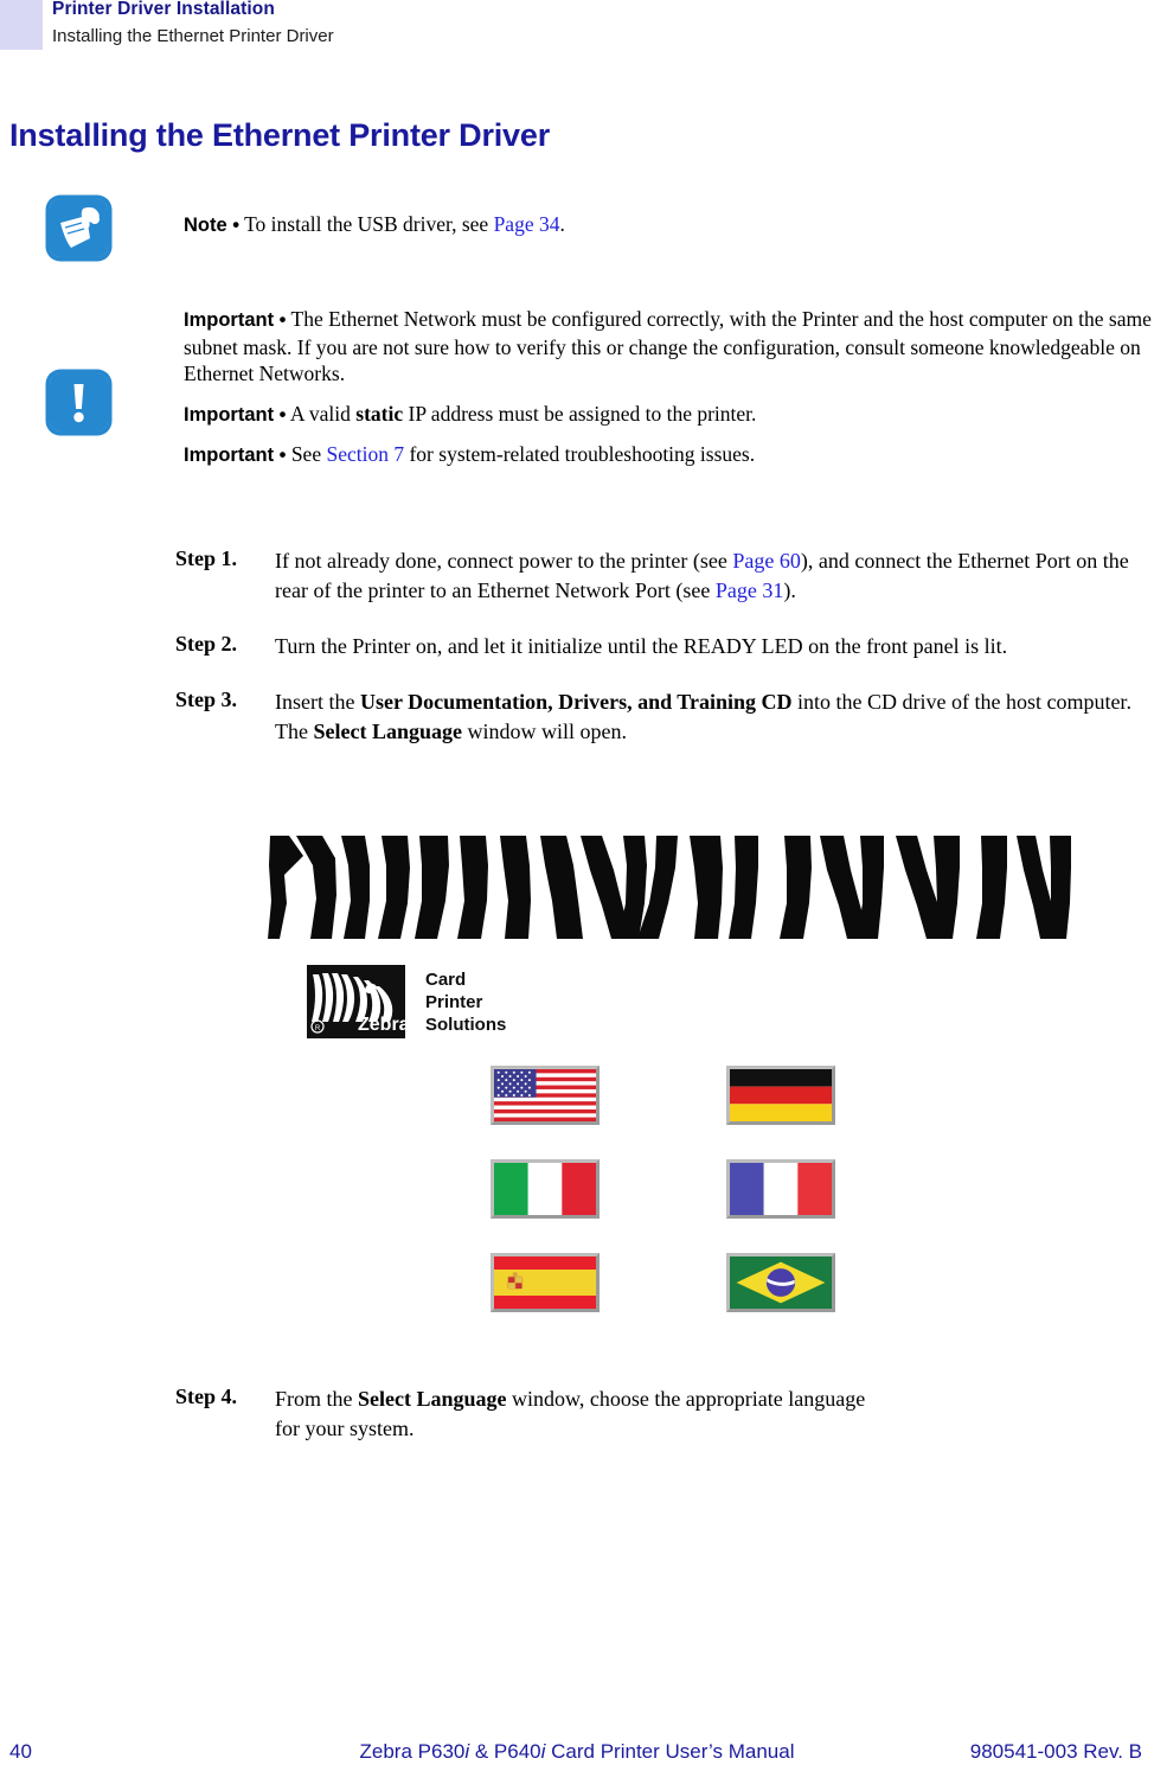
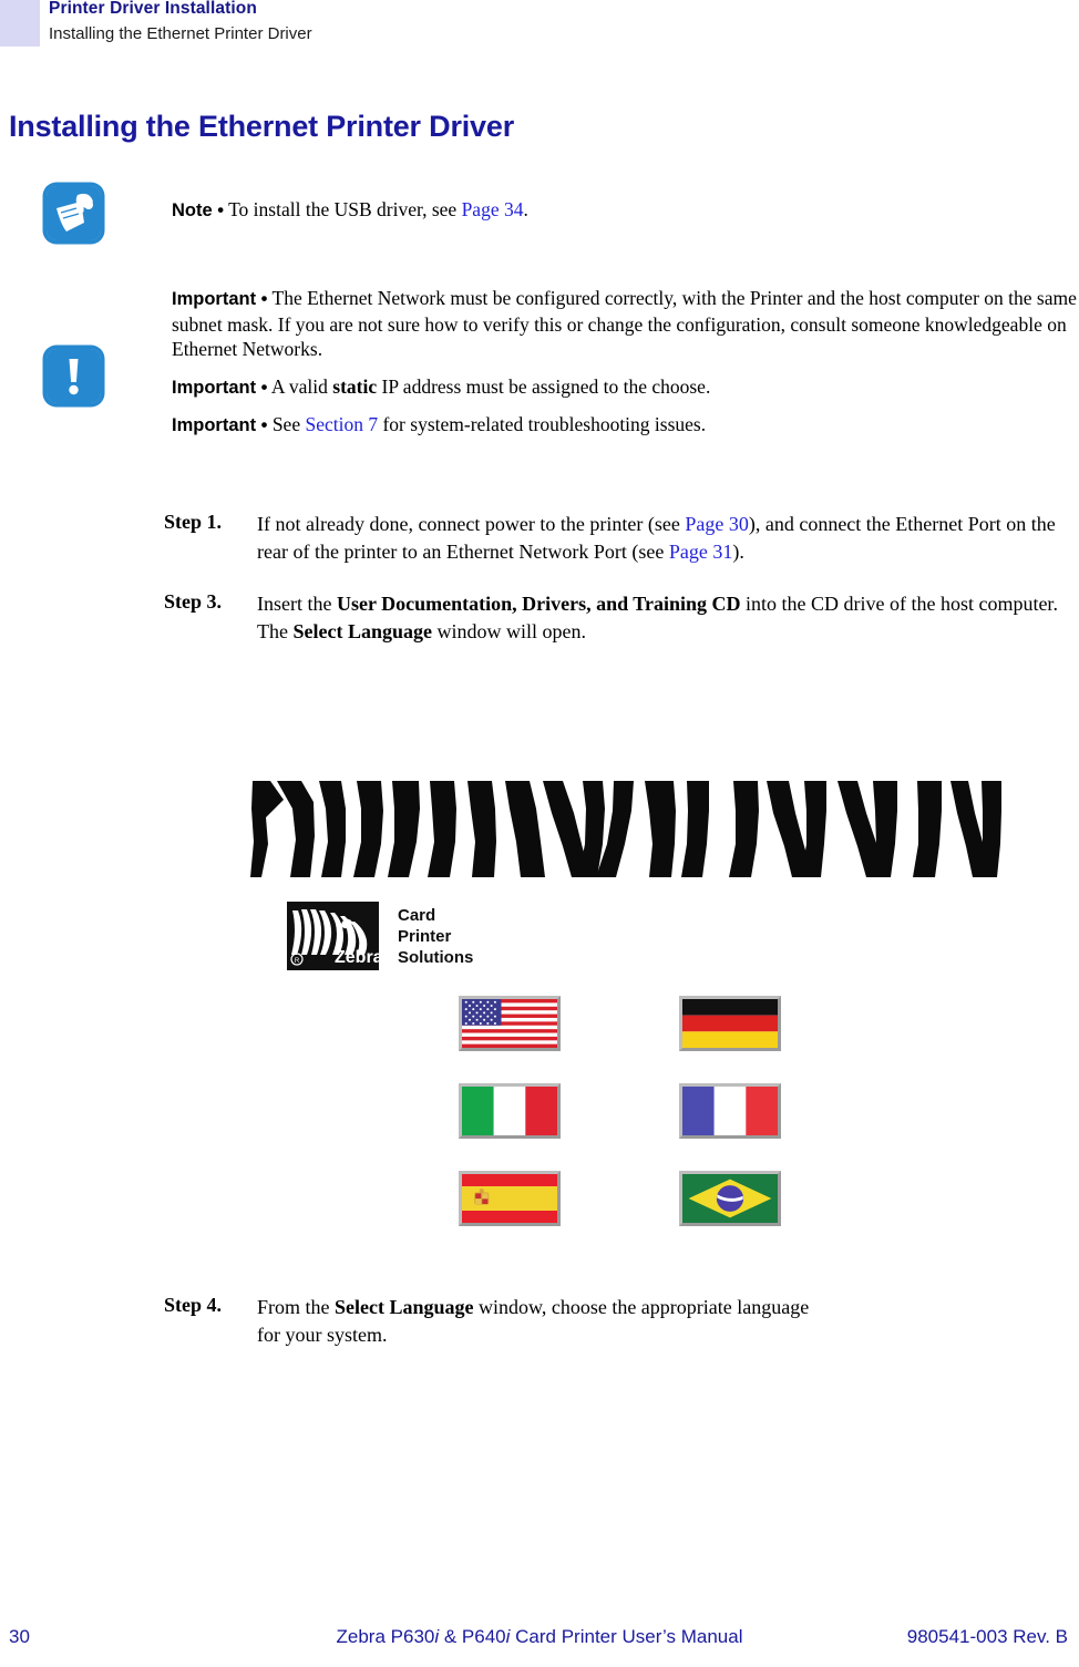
  Printer Driver Installation
  Installing the Ethernet Printer Driver
  Installing the Ethernet Printer Driver
  Note • To install the USB driver, see Page 34.
  Important • The Ethernet Network must be configured correctly, with the Printer and the host computer on the same subnet mask. If you are not sure how to verify this or change the configuration, consult someone knowledgeable on Ethernet Networks.
- Important • A valid static IP address must be assigned to the printer.
+ Important • A valid static IP address must be assigned to the choose.
  Important • See Section 7 for system-related troubleshooting issues.
  Step 1.
- If not already done, connect power to the printer (see Page 60), and connect the Ethernet Port on the rear of the printer to an Ethernet Network Port (see Page 31).
+ If not already done, connect power to the printer (see Page 30), and connect the Ethernet Port on the rear of the printer to an Ethernet Network Port (see Page 31).
- Step 2.
- Turn the Printer on, and let it initialize until the READY LED on the front panel is lit.
  Step 3.
  Insert the User Documentation, Drivers, and Training CD into the CD drive of the host computer. The Select Language window will open.
  Zebra
  Card
  Printer
  Solutions
  Step 4.
  From the Select Language window, choose the appropriate language for your system.
- 40
+ 30
  Zebra P630i & P640i Card Printer User’s Manual
  980541-003 Rev. B
